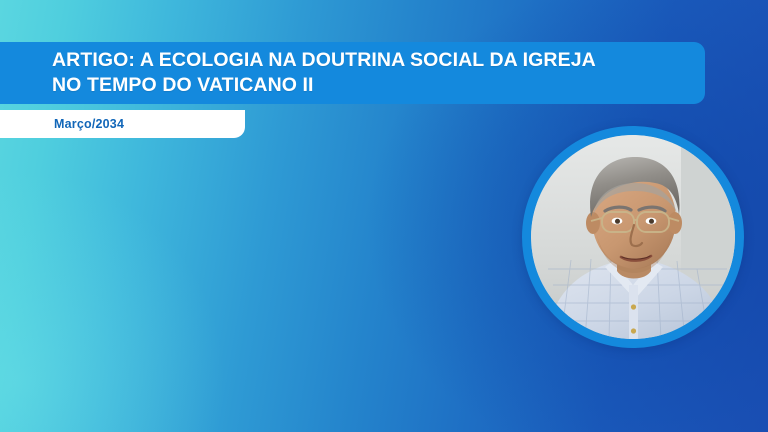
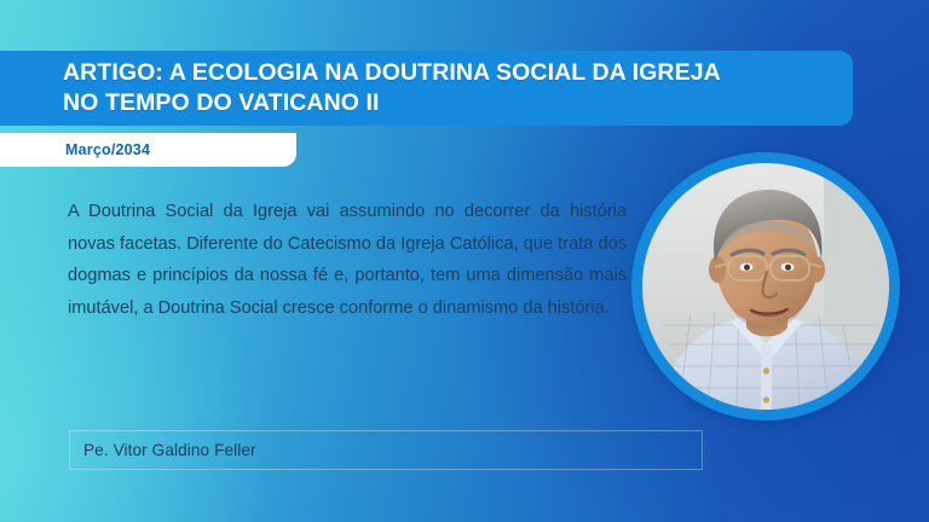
  ARTIGO: A ECOLOGIA NA DOUTRINA SOCIAL DA IGREJA
  NO TEMPO DO VATICANO II
  Março/2034
+ A Doutrina Social da Igreja vai assumindo no decorrer da história novas facetas. Diferente do Catecismo da Igreja Católica, que trata dos dogmas e princípios da nossa fé e, portanto, tem uma dimensão mais imutável, a Doutrina Social cresce conforme o dinamismo da história.
+ Pe. Vitor Galdino Feller
